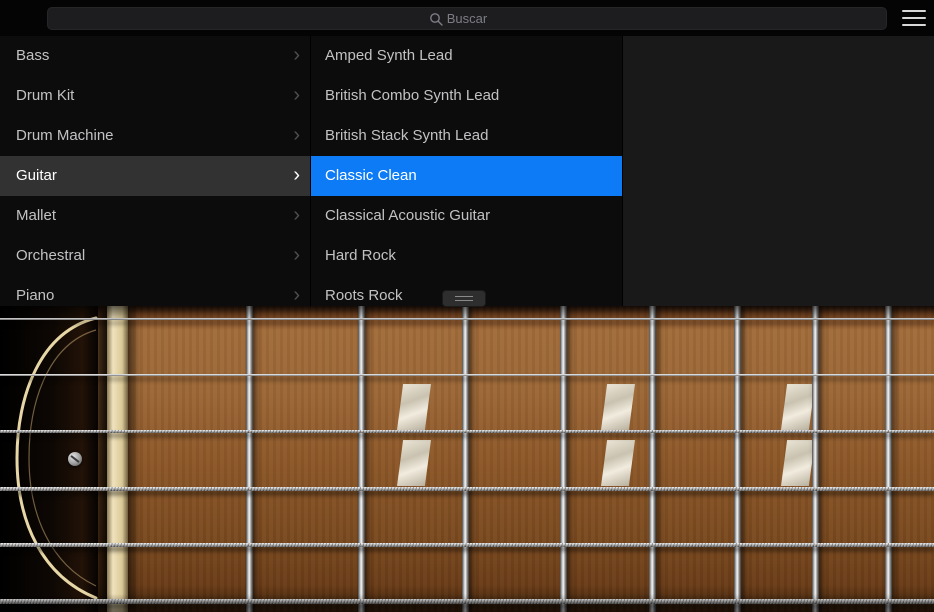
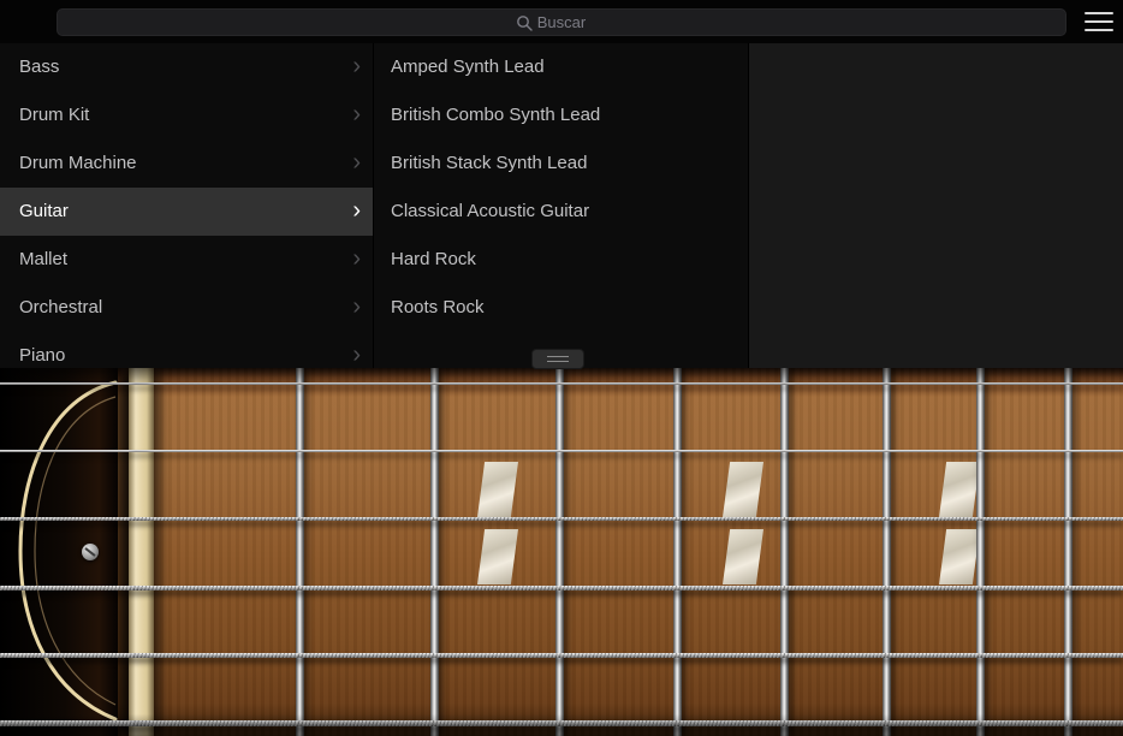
  Buscar
  Bass
  ›
  Drum Kit
  ›
  Drum Machine
  ›
  Guitar
  ›
  Mallet
  ›
  Orchestral
  ›
  Piano
  ›
  Amped Synth Lead
  British Combo Synth Lead
  British Stack Synth Lead
- Classic Clean
  Classical Acoustic Guitar
  Hard Rock
  Roots Rock
